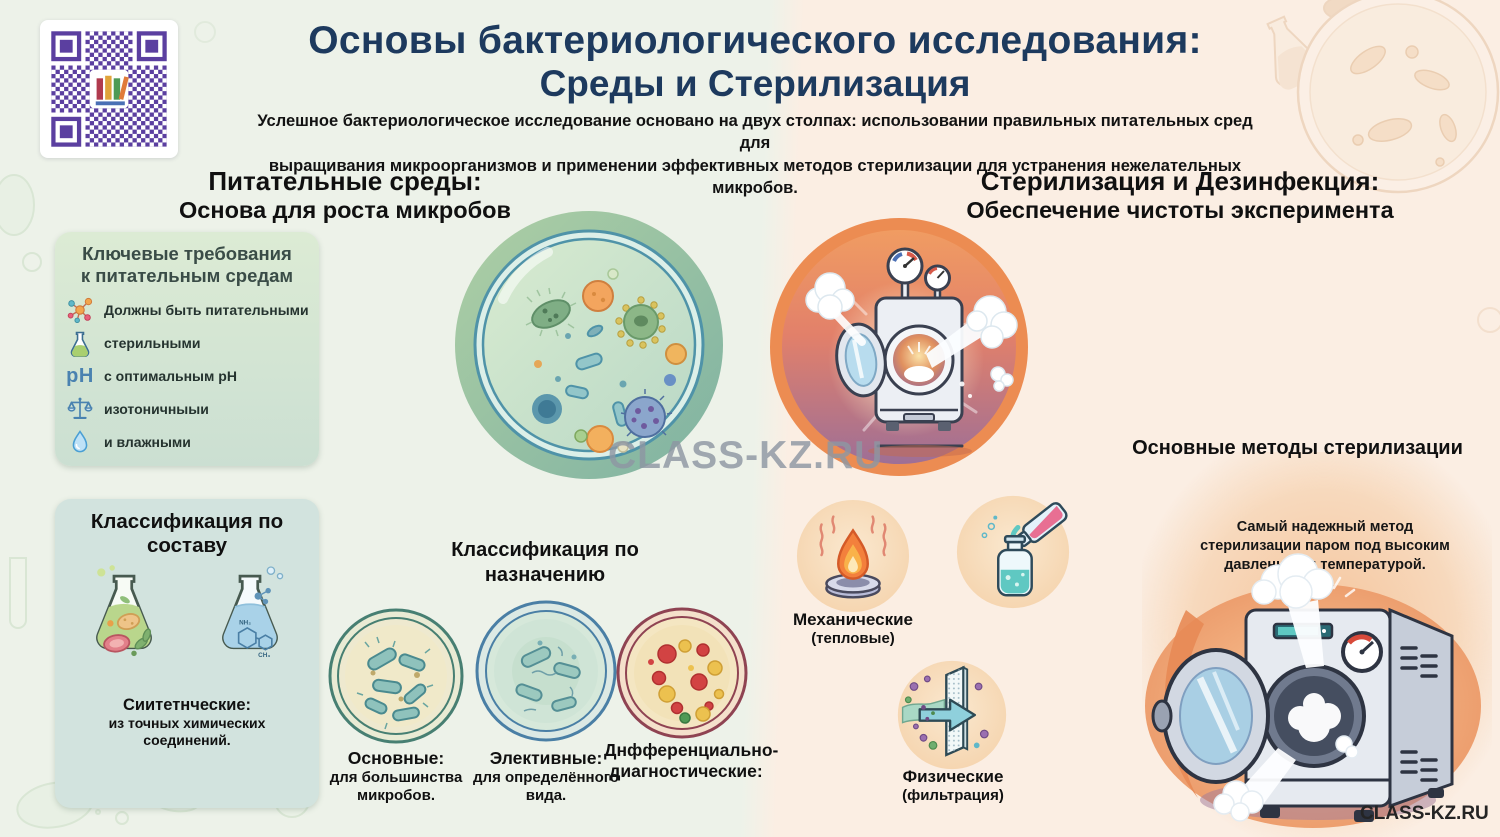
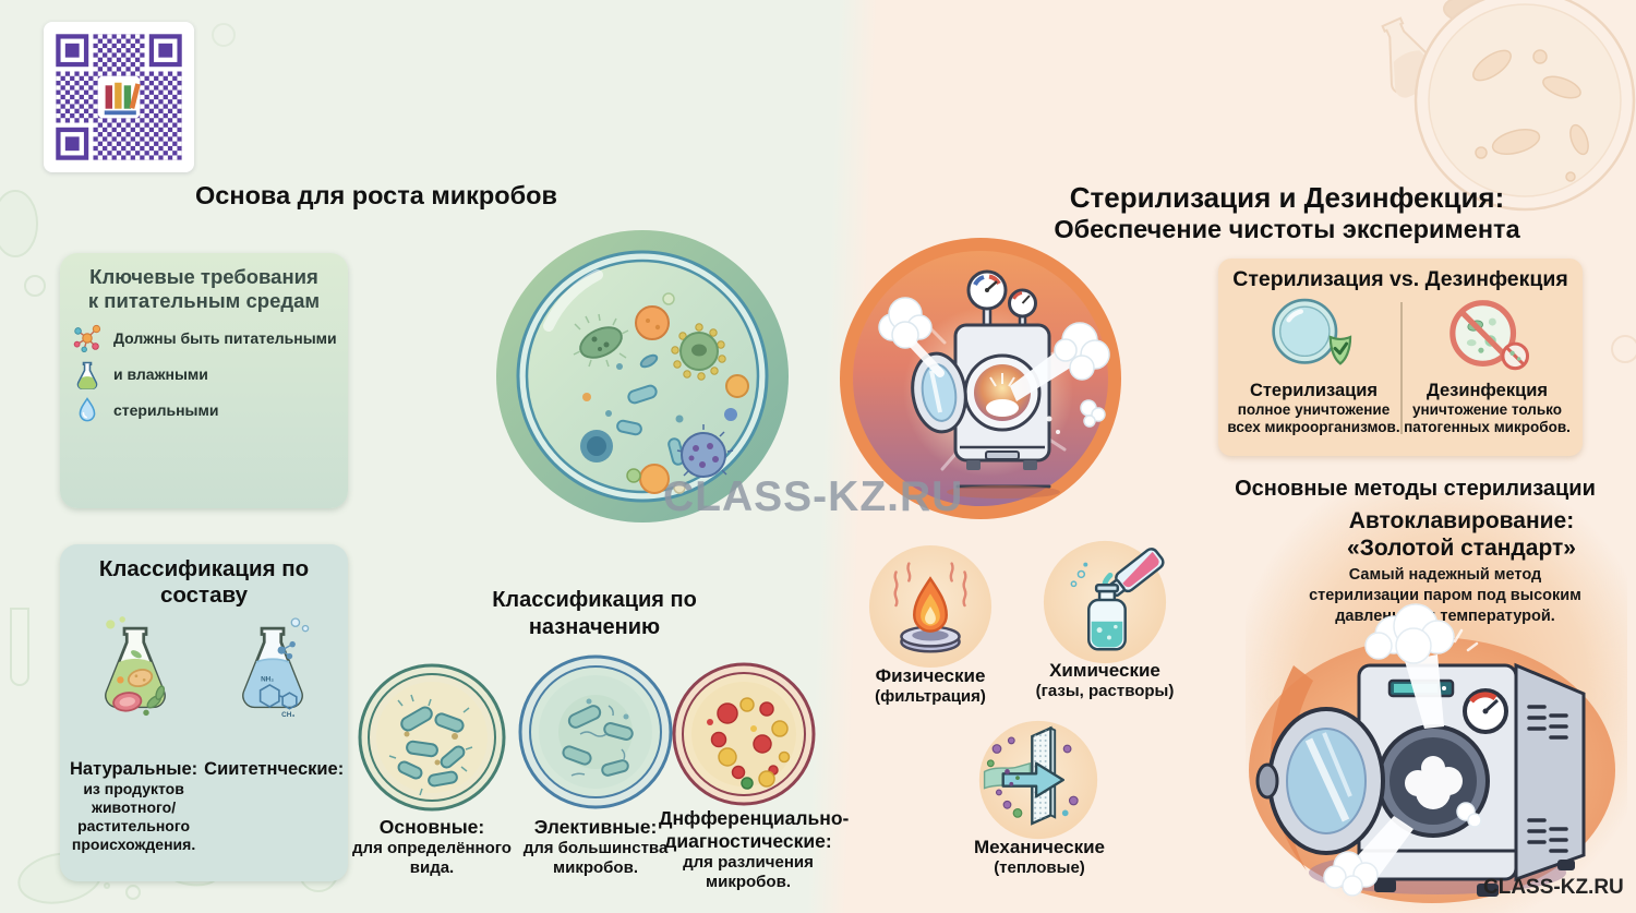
- Основы бактериологического исследования:
- Среды и Стерилизация
- Услешное бактериологическое исследование основано на двух столпах: использовании правильных питательных сред для
- выращивания микроорганизмов и применении эффективных методов стерилизации для устранения нежелательных микробов.
- Питательные среды:
  Основа для роста микробов
  Ключевые требования
  к питательным средам
  Должны быть питательными
- стерильными
+ и влажными
- pH
- с оптимальным pH
- изотоничныыи
- и влажными
+ стерильными
  Классификация по составу
+ Натуральные:
+ из продуктов животного/ растительного происхождения.
  Сиитетнческие:
- из точных химических соединений.
  Классификация по
  назначению
  Основные:
- для большинства микробов.
+ для определённого вида.
  Элективные:
- для определённого вида.
+ для большинства микробов.
  Днфференциально-диагностические:
+ для различения микробов.
  Стерилизация и Дезинфекция:
  Обеспечение чистоты эксперимента
+ Стерилизация vs. Дезинфекция
+ Стерилизация
+ полное уничтожение всех микроорганизмов.
+ Дезинфекция
+ уничтожение только патогенных микробов.
  Основные методы стерилизации
+ Автоклавирование:
+ «Золотой стандарт»
  Самый надежный метод стерилизации паром под высоким давлен температурой.
- Механические
+ Физические
- (тепловые)
+ (фильтрация)
+ Химические
+ (газы, растворы)
- Физические
+ Механические
- (фильтрация)
+ (тепловые)
  CLASS-KZ.RU
  CLASS-KZ.RU
